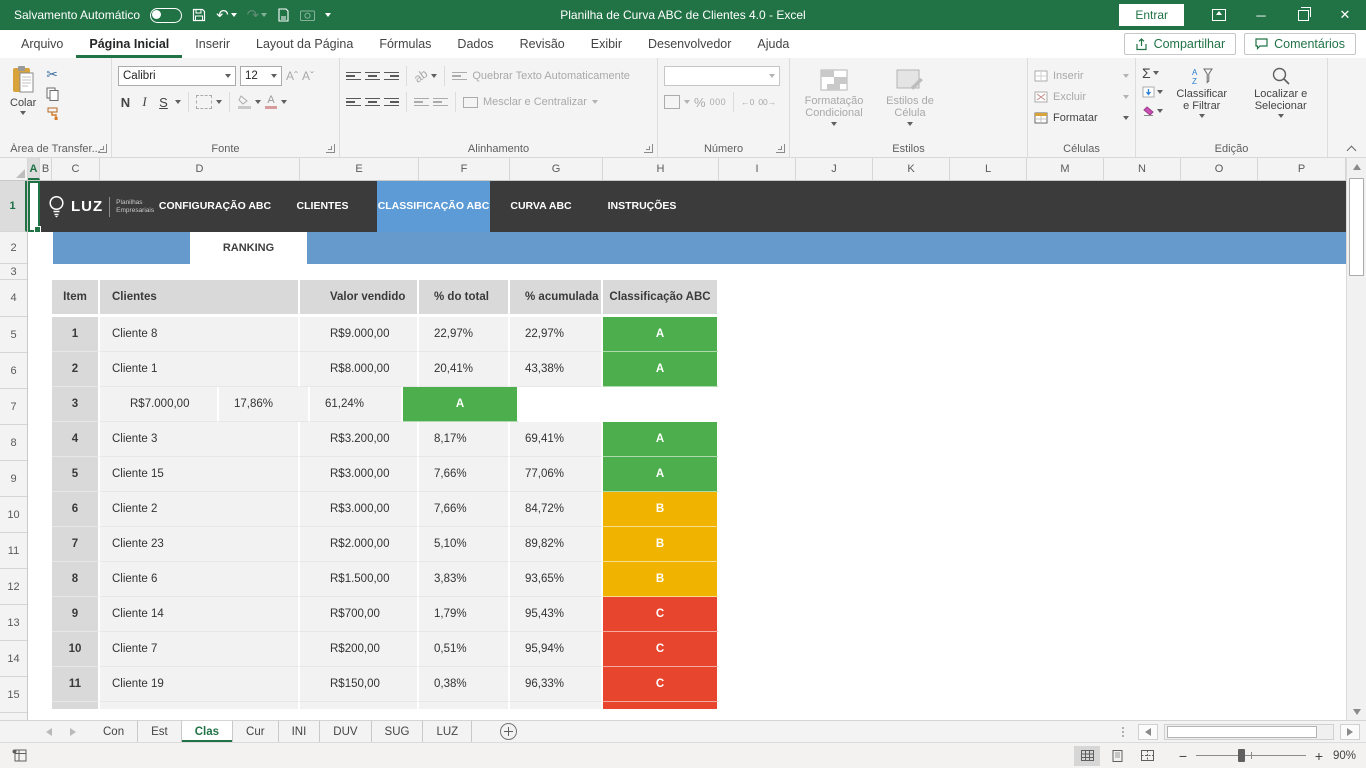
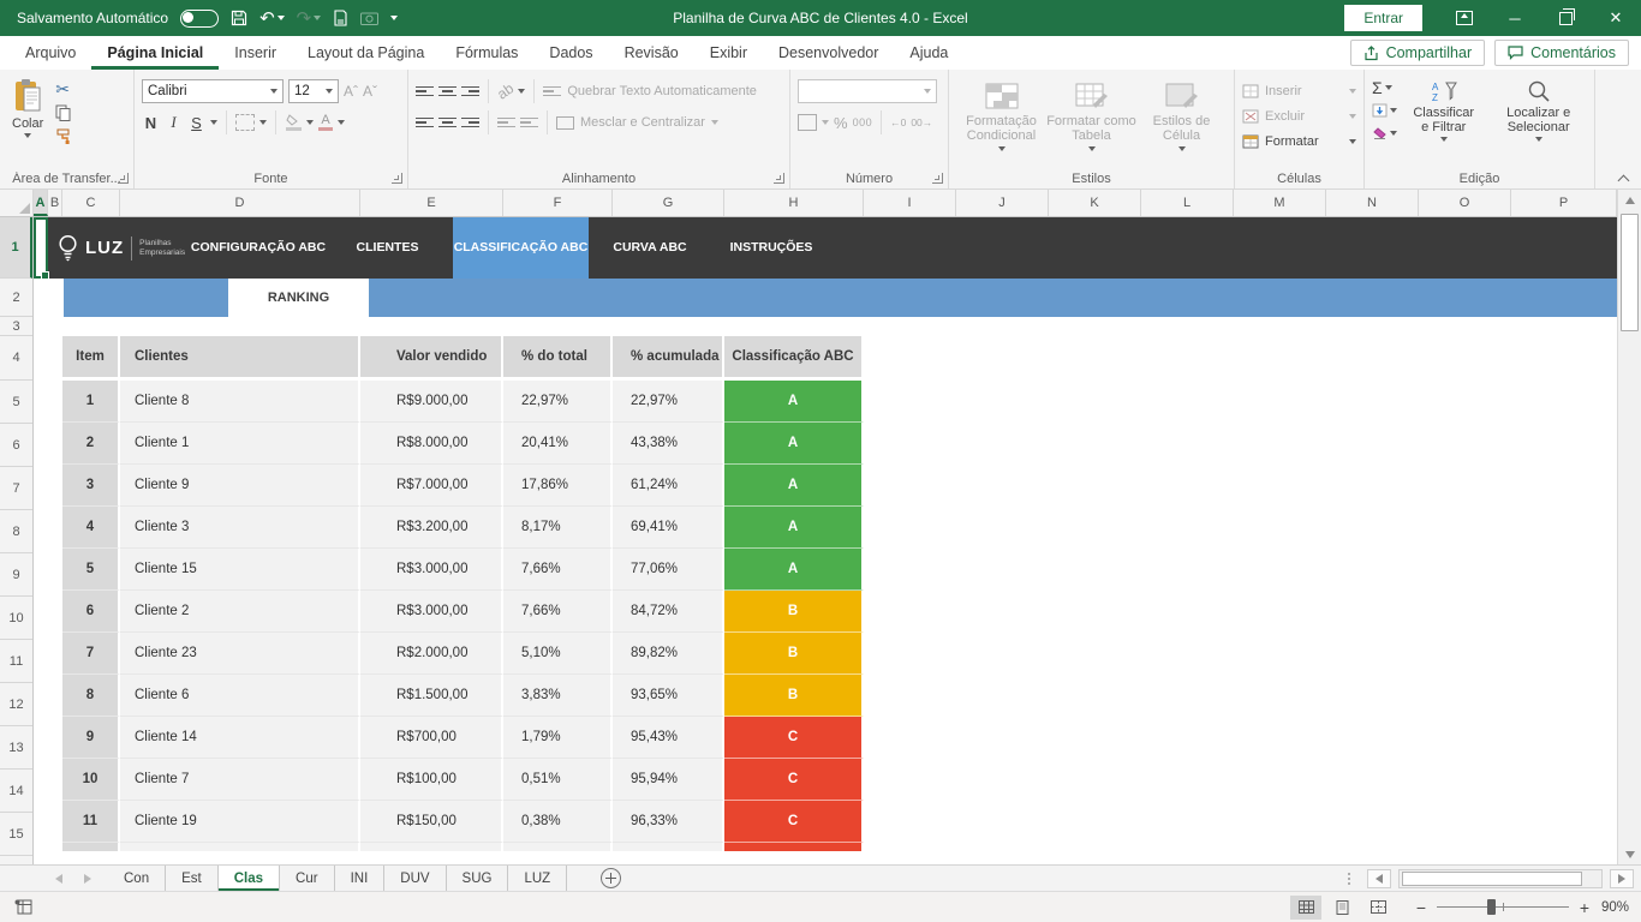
  Planilha de Curva ABC de Clientes 4.0 - Excel
  Salvamento Automático
  ↶
  ↷
  Entrar
  ─
  ✕
  Arquivo
  Página Inicial
  Inserir
  Layout da Página
  Fórmulas
  Dados
  Revisão
  Exibir
  Desenvolvedor
  Ajuda
  Compartilhar
  Comentários
  Colar
  ✂
  Área de Transfer...
  Calibri
  12
  Aˆ
  Aˇ
  N
  I
  S
  A
  Fonte
  Quebrar Texto Automaticamente
  Mesclar e Centralizar
  Alinhamento
  %
  000
  ←0
  00→
  Número
  Formatação Condicional
+ Formatar como Tabela
  Estilos de Célula
  Estilos
  Inserir
  Excluir
  Formatar
  Células
  Σ
  A
  Z
  Classificar e Filtrar
  Localizar e Selecionar
  Edição
  A
  B
  C
  D
  E
  F
  G
  H
  I
  J
  K
  L
  M
  N
  O
  P
  1
  2
  3
  4
  5
  6
  7
  8
  9
  10
  11
  12
  13
  14
  15
  LUZ
  CONFIGURAÇÃO ABC
  CLIENTES
  CLASSIFICAÇÃO ABC
  CURVA ABC
  INSTRUÇÕES
  RANKING
  Item
  Clientes
  Valor vendido
  % do total
  % acumulada
  Classificação ABC
  1
  Cliente 8
  R$9.000,00
  22,97%
  22,97%
  A
  2
  Cliente 1
  R$8.000,00
  20,41%
  43,38%
  A
  3
+ Cliente 9
  R$7.000,00
  17,86%
  61,24%
  A
  4
  Cliente 3
  R$3.200,00
  8,17%
  69,41%
  A
  5
  Cliente 15
  R$3.000,00
  7,66%
  77,06%
  A
  6
  Cliente 2
  R$3.000,00
  7,66%
  84,72%
  B
  7
  Cliente 23
  R$2.000,00
  5,10%
  89,82%
  B
  8
  Cliente 6
  R$1.500,00
  3,83%
  93,65%
  B
  9
  Cliente 14
  R$700,00
  1,79%
  95,43%
  C
  10
  Cliente 7
- R$200,00
+ R$100,00
  0,51%
  95,94%
  C
  11
  Cliente 19
  R$150,00
  0,38%
  96,33%
  C
  Con
  Est
  Clas
  Cur
  INI
  DUV
  SUG
  LUZ
  −
  +
  90%
